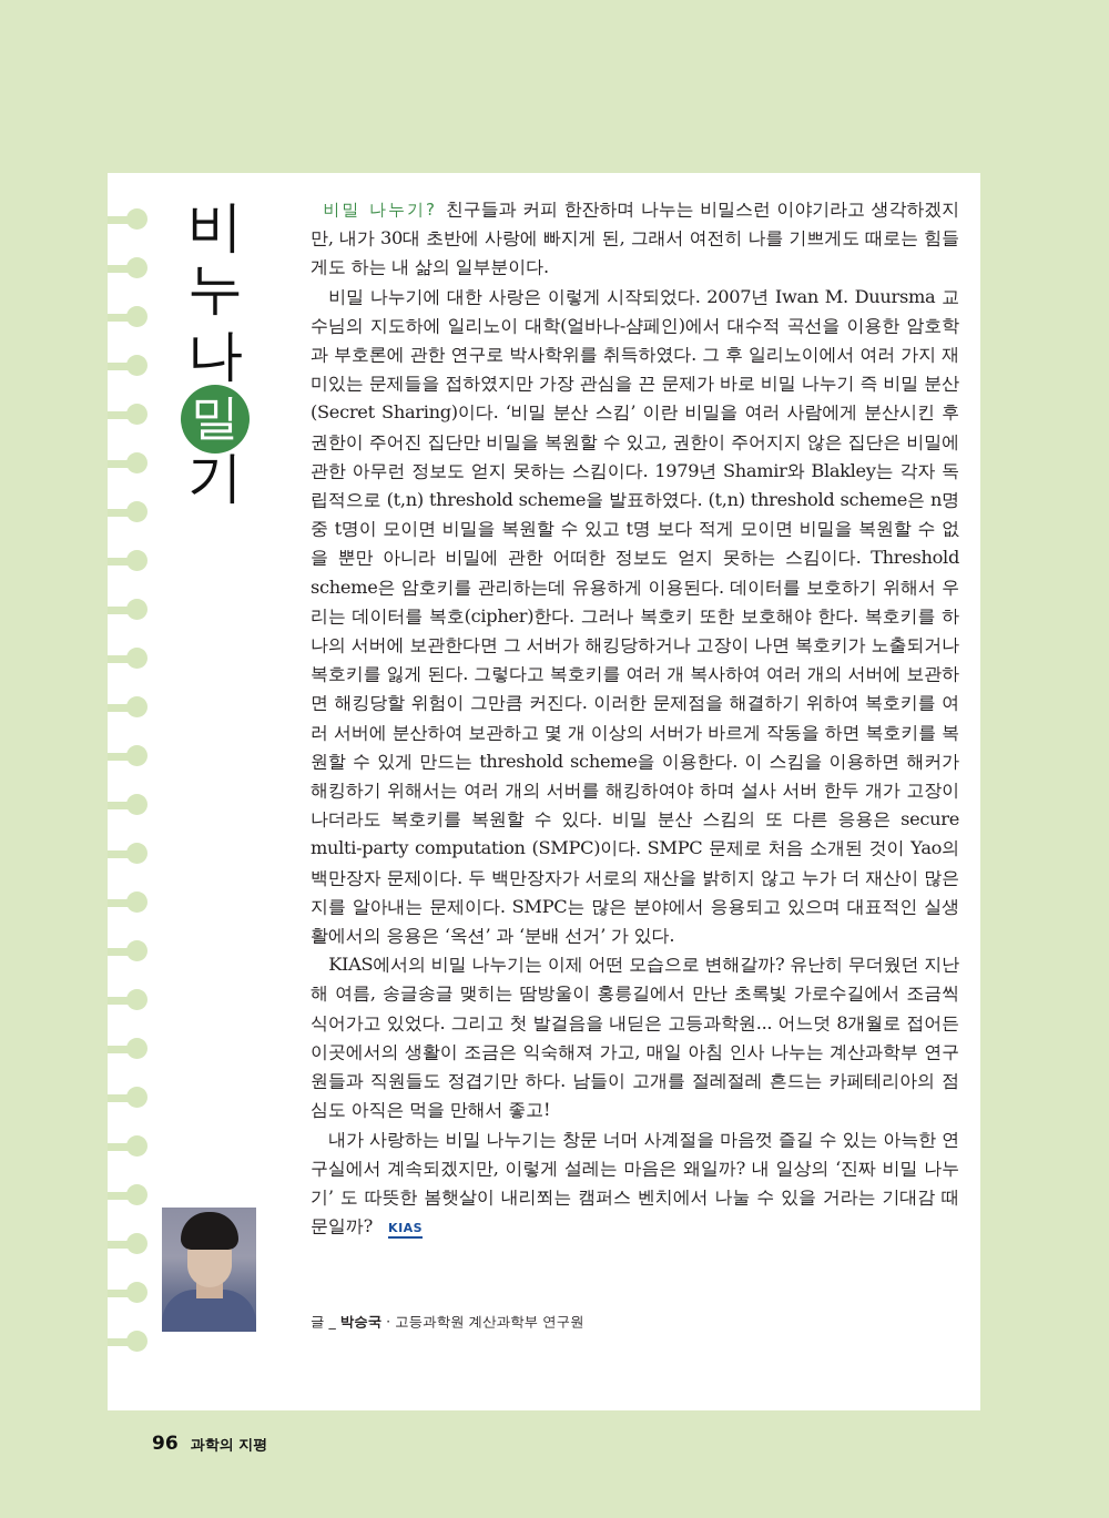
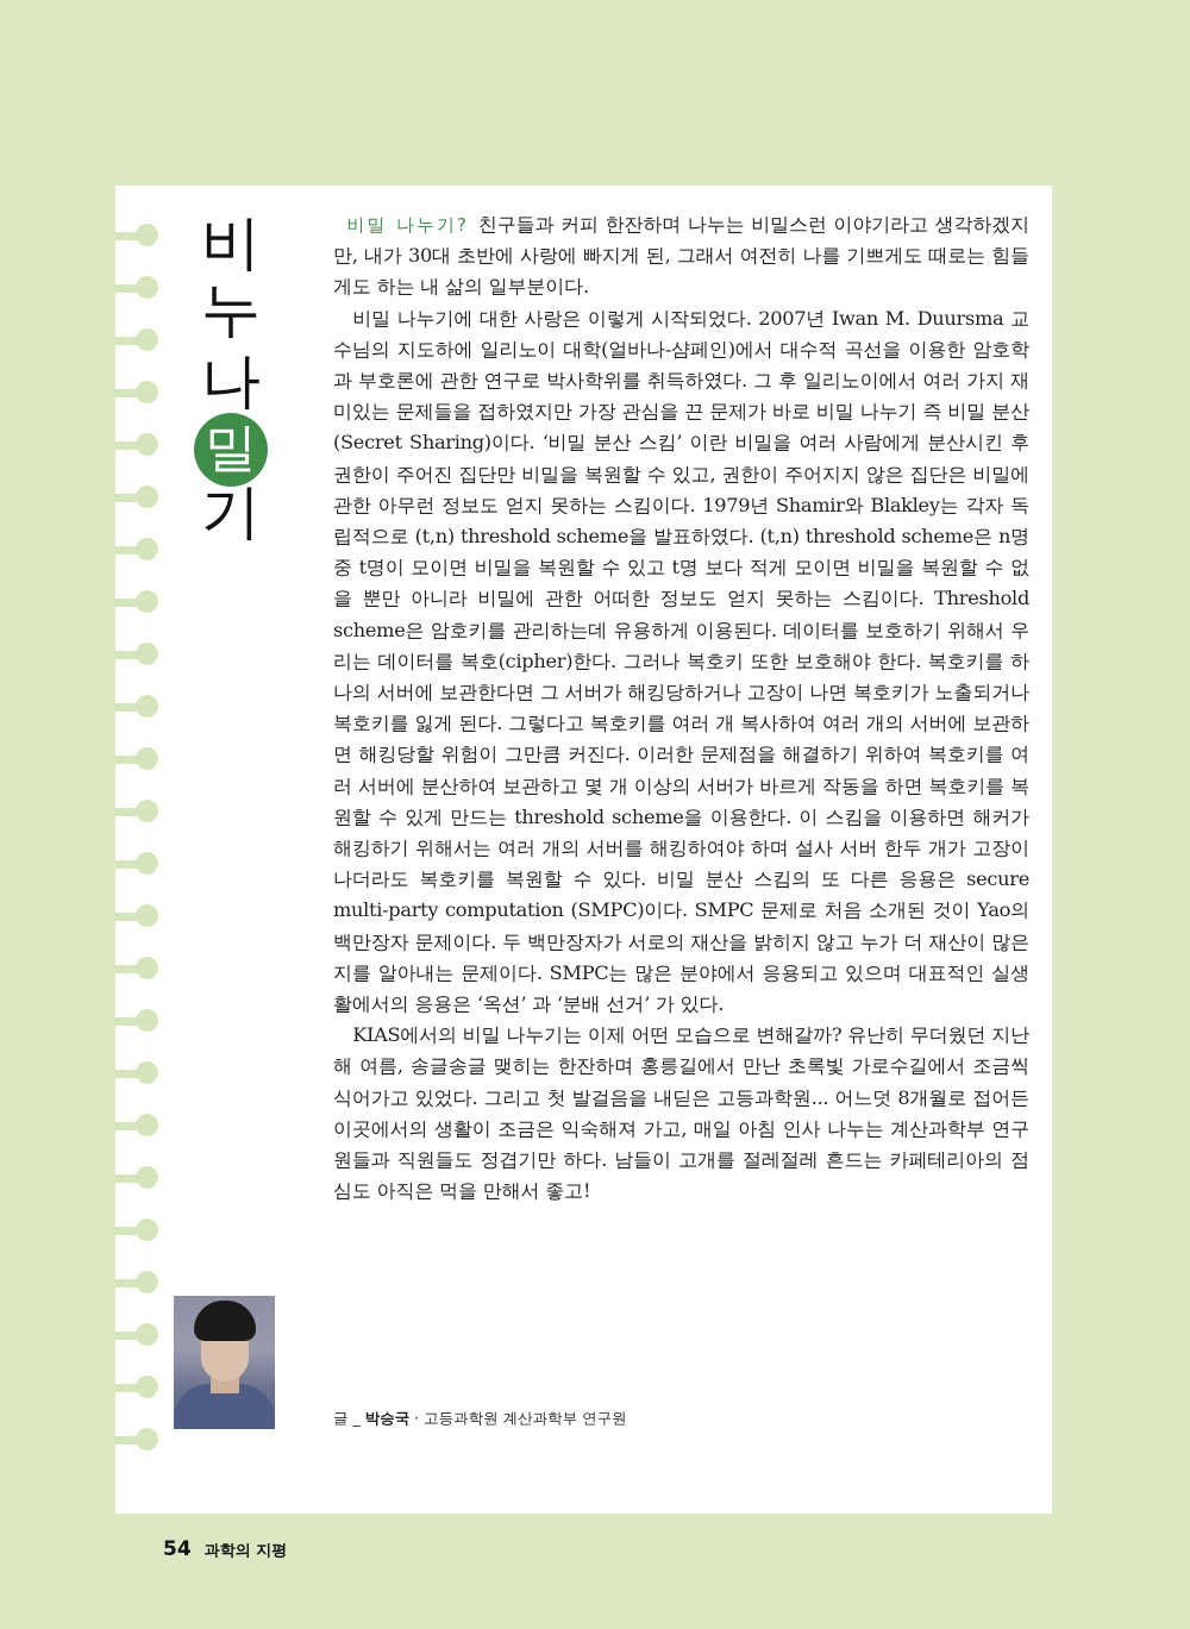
  비
  누
  나
  밀
  기
  비밀 나누기? 친구들과 커피 한잔하며 나누는 비밀스런 이야기라고 생각하겠지만, 내가 30대 초반에 사랑에 빠지게 된, 그래서 여전히 나를 기쁘게도 때로는 힘들게도 하는 내 삶의 일부분이다.
  비밀 나누기에 대한 사랑은 이렇게 시작되었다. 2007년 Iwan M. Duursma 교수님의 지도하에 일리노이 대학(얼바나-샴페인)에서 대수적 곡선을 이용한 암호학과 부호론에 관한 연구로 박사학위를 취득하였다. 그 후 일리노이에서 여러 가지 재미있는 문제들을 접하였지만 가장 관심을 끈 문제가 바로 비밀 나누기 즉 비밀 분산(Secret Sharing)이다. ‘비밀 분산 스킴’ 이란 비밀을 여러 사람에게 분산시킨 후 권한이 주어진 집단만 비밀을 복원할 수 있고, 권한이 주어지지 않은 집단은 비밀에 관한 아무런 정보도 얻지 못하는 스킴이다. 1979년 Shamir와 Blakley는 각자 독립적으로 (t,n) threshold scheme을 발표하였다. (t,n) threshold scheme은 n명 중 t명이 모이면 비밀을 복원할 수 있고 t명 보다 적게 모이면 비밀을 복원할 수 없을 뿐만 아니라 비밀에 관한 어떠한 정보도 얻지 못하는 스킴이다. Threshold scheme은 암호키를 관리하는데 유용하게 이용된다. 데이터를 보호하기 위해서 우리는 데이터를 복호(cipher)한다. 그러나 복호키 또한 보호해야 한다. 복호키를 하나의 서버에 보관한다면 그 서버가 해킹당하거나 고장이 나면 복호키가 노출되거나 복호키를 잃게 된다. 그렇다고 복호키를 여러 개 복사하여 여러 개의 서버에 보관하면 해킹당할 위험이 그만큼 커진다. 이러한 문제점을 해결하기 위하여 복호키를 여러 서버에 분산하여 보관하고 몇 개 이상의 서버가 바르게 작동을 하면 복호키를 복원할 수 있게 만드는 threshold scheme을 이용한다. 이 스킴을 이용하면 해커가 해킹하기 위해서는 여러 개의 서버를 해킹하여야 하며 설사 서버 한두 개가 고장이 나더라도 복호키를 복원할 수 있다. 비밀 분산 스킴의 또 다른 응용은 secure multi-party computation (SMPC)이다. SMPC 문제로 처음 소개된 것이 Yao의 백만장자 문제이다. 두 백만장자가 서로의 재산을 밝히지 않고 누가 더 재산이 많은지를 알아내는 문제이다. SMPC는 많은 분야에서 응용되고 있으며 대표적인 실생활에서의 응용은 ‘옥션’ 과 ‘분배 선거’ 가 있다.
- KIAS에서의 비밀 나누기는 이제 어떤 모습으로 변해갈까? 유난히 무더웠던 지난해 여름, 송글송글 맺히는 땀방울이 홍릉길에서 만난 초록빛 가로수길에서 조금씩 식어가고 있었다. 그리고 첫 발걸음을 내딛은 고등과학원... 어느덧 8개월로 접어든 이곳에서의 생활이 조금은 익숙해져 가고, 매일 아침 인사 나누는 계산과학부 연구원들과 직원들도 정겹기만 하다. 남들이 고개를 절레절레 흔드는 카페테리아의 점심도 아직은 먹을 만해서 좋고!
+ KIAS에서의 비밀 나누기는 이제 어떤 모습으로 변해갈까? 유난히 무더웠던 지난해 여름, 송글송글 맺히는 한잔하며 홍릉길에서 만난 초록빛 가로수길에서 조금씩 식어가고 있었다. 그리고 첫 발걸음을 내딛은 고등과학원... 어느덧 8개월로 접어든 이곳에서의 생활이 조금은 익숙해져 가고, 매일 아침 인사 나누는 계산과학부 연구원들과 직원들도 정겹기만 하다. 남들이 고개를 절레절레 흔드는 카페테리아의 점심도 아직은 먹을 만해서 좋고!
- 내가 사랑하는 비밀 나누기는 창문 너머 사계절을 마음껏 즐길 수 있는 아늑한 연구실에서 계속되겠지만, 이렇게 설레는 마음은 왜일까? 내 일상의 ‘진짜 비밀 나누기’ 도 따뜻한 봄햇살이 내리쬐는 캠퍼스 벤치에서 나눌 수 있을 거라는 기대감 때문일까? KIAS
  글 _ 박승국 · 고등과학원 계산과학부 연구원
- 96 과학의 지평
+ 54 과학의 지평
